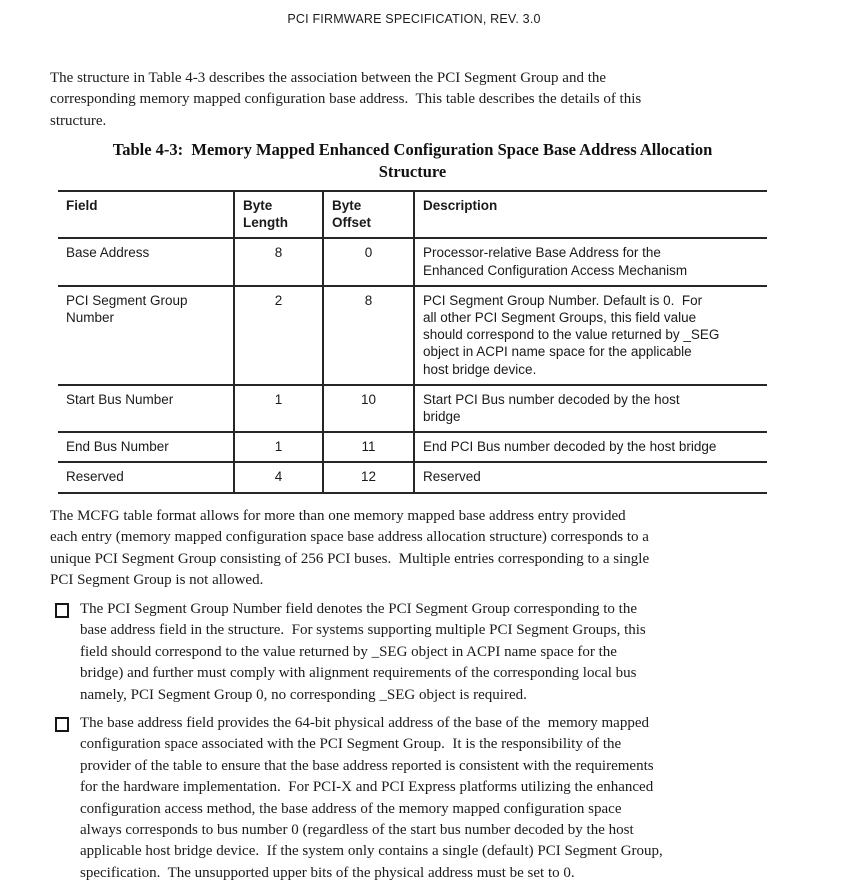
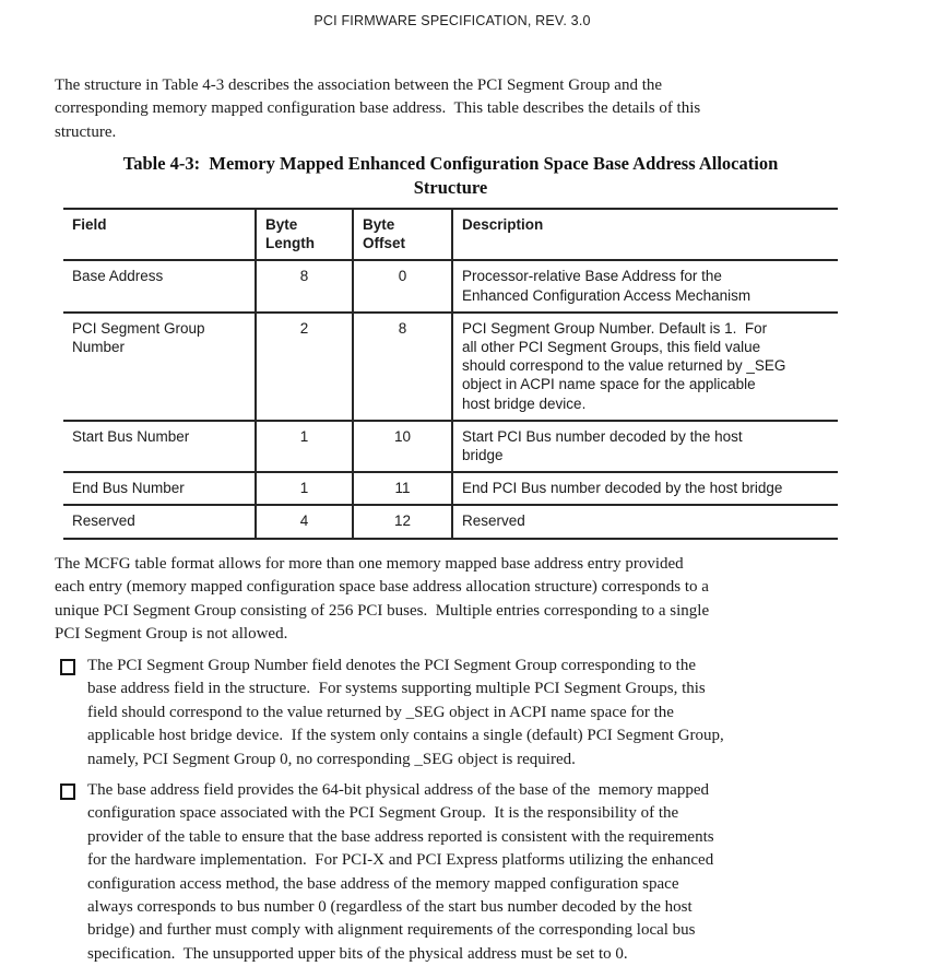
  PCI FIRMWARE SPECIFICATION, REV. 3.0
  The structure in Table 4-3 describes the association between the PCI Segment Group and the
  corresponding memory mapped configuration base address. This table describes the details of this
  structure.
  Table 4-3: Memory Mapped Enhanced Configuration Space Base Address Allocation
  Structure
  Field	ByteLength	ByteOffset	Description
  Base Address	8	0	Processor-relative Base Address for theEnhanced Configuration Access Mechanism
- PCI Segment Group Number	2	8	PCI Segment Group Number. Default is 0. Forall other PCI Segment Groups, this field valueshould correspond to the value returned by _SEGobject in ACPI name space for the applicablehost bridge device.
+ PCI Segment Group Number	2	8	PCI Segment Group Number. Default is 1. Forall other PCI Segment Groups, this field valueshould correspond to the value returned by _SEGobject in ACPI name space for the applicablehost bridge device.
  Start Bus Number	1	10	Start PCI Bus number decoded by the hostbridge
  End Bus Number	1	11	End PCI Bus number decoded by the host bridge
  Reserved	4	12	Reserved
  The MCFG table format allows for more than one memory mapped base address entry provided
  each entry (memory mapped configuration space base address allocation structure) corresponds to a
  unique PCI Segment Group consisting of 256 PCI buses. Multiple entries corresponding to a single
  PCI Segment Group is not allowed.
  The PCI Segment Group Number field denotes the PCI Segment Group corresponding to the
  base address field in the structure. For systems supporting multiple PCI Segment Groups, this
  field should correspond to the value returned by _SEG object in ACPI name space for the
- bridge) and further must comply with alignment requirements of the corresponding local bus
+ applicable host bridge device. If the system only contains a single (default) PCI Segment Group,
  namely, PCI Segment Group 0, no corresponding _SEG object is required.
  The base address field provides the 64-bit physical address of the base of the memory mapped
  configuration space associated with the PCI Segment Group. It is the responsibility of the
  provider of the table to ensure that the base address reported is consistent with the requirements
  for the hardware implementation. For PCI-X and PCI Express platforms utilizing the enhanced
  configuration access method, the base address of the memory mapped configuration space
  always corresponds to bus number 0 (regardless of the start bus number decoded by the host
- applicable host bridge device. If the system only contains a single (default) PCI Segment Group,
+ bridge) and further must comply with alignment requirements of the corresponding local bus
  specification. The unsupported upper bits of the physical address must be set to 0.
